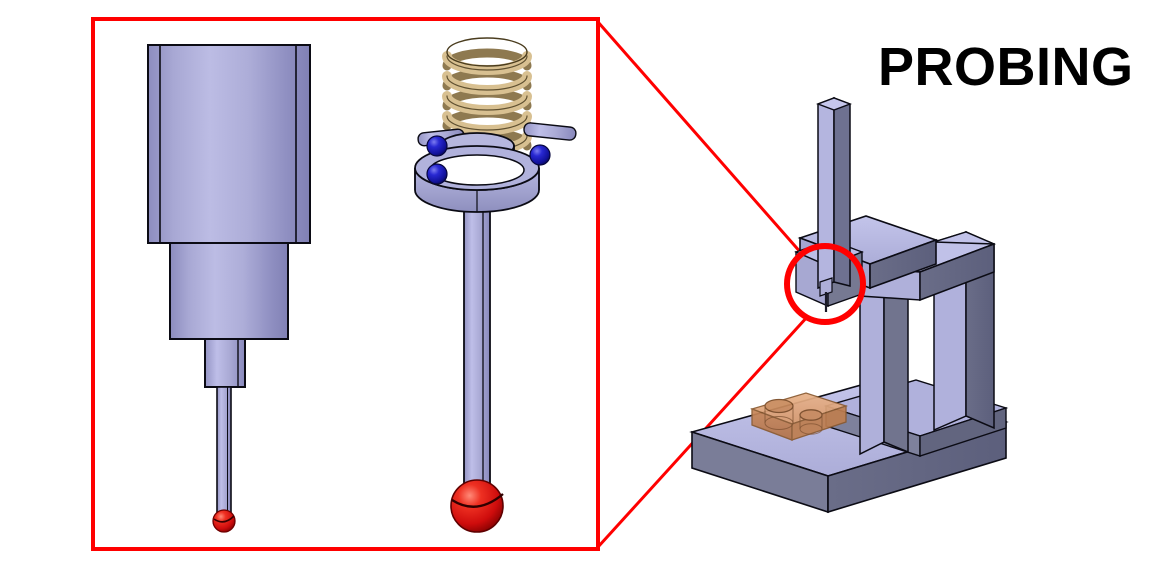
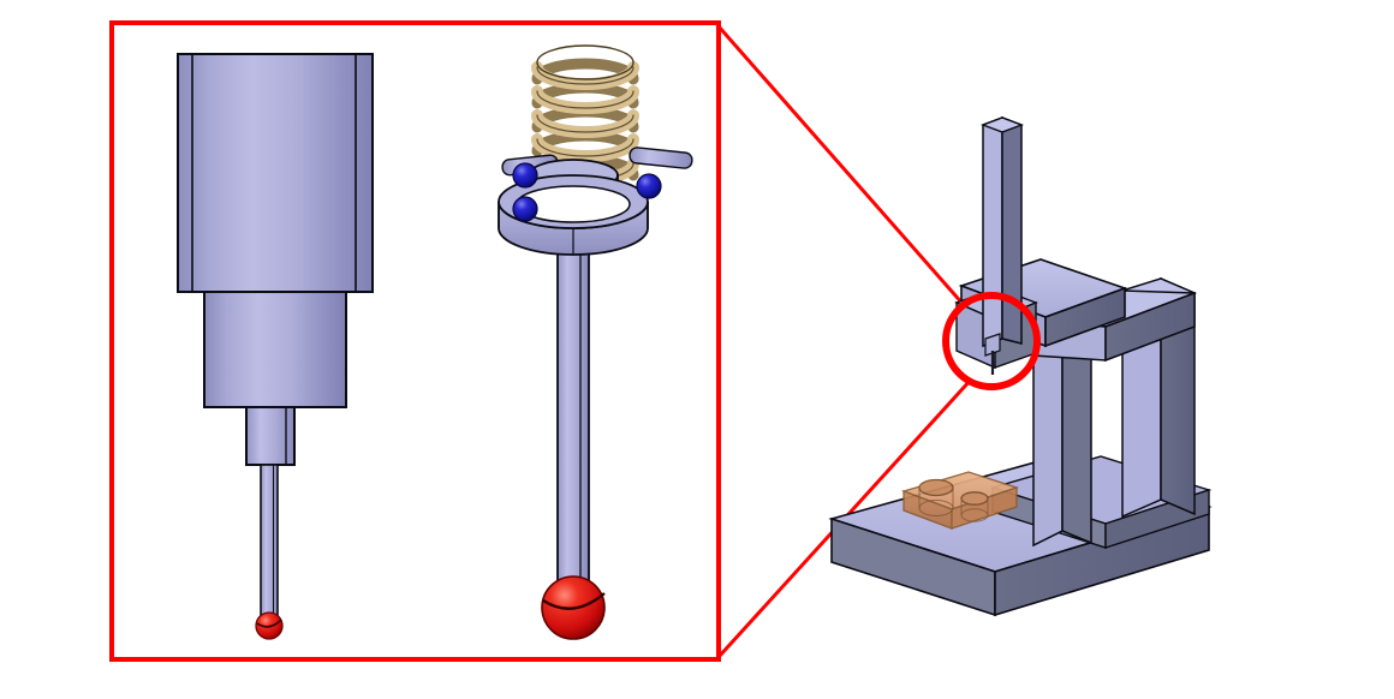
- PROBING
